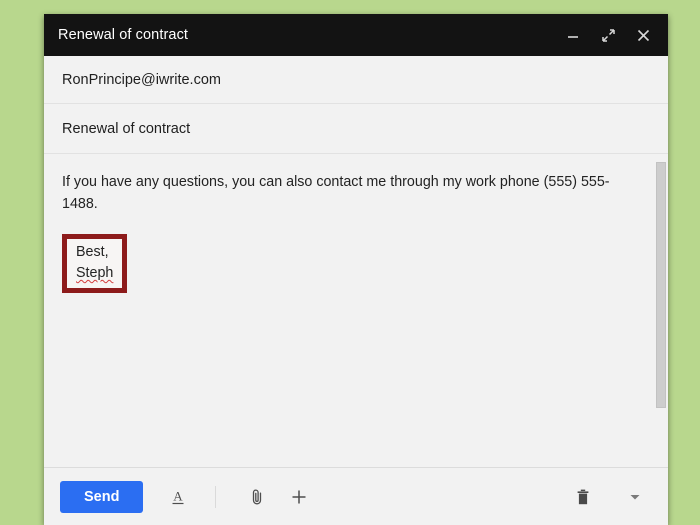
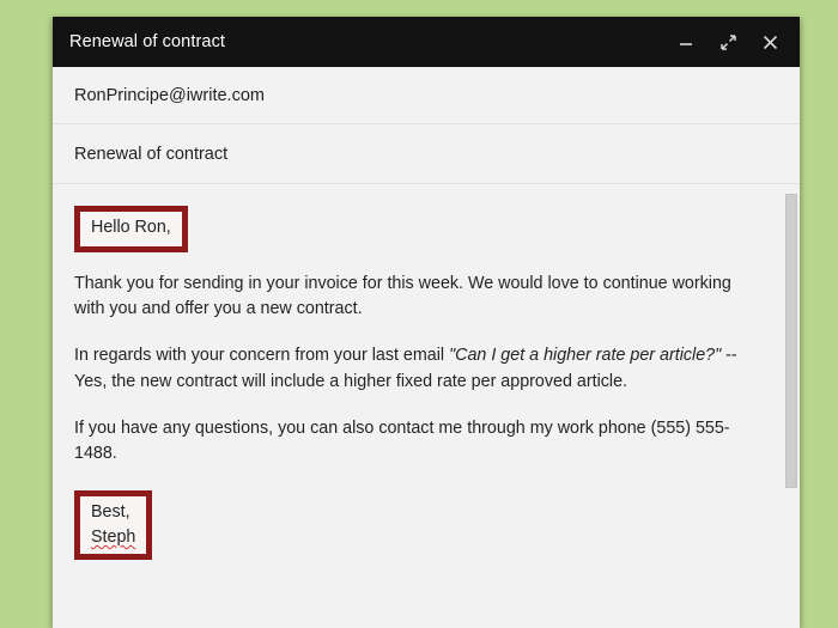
  Renewal of contract
  RonPrincipe@iwrite.com
  Renewal of contract
+ Hello Ron,
+ Thank you for sending in your invoice for this week. We would love to continue working with you and offer you a new contract.
+ In regards with your concern from your last email "Can I get a higher rate per article?" -- Yes, the new contract will include a higher fixed rate per approved article.
  If you have any questions, you can also contact me through my work phone (555) 555-1488.
  Best,
  Steph
- Send
- A
